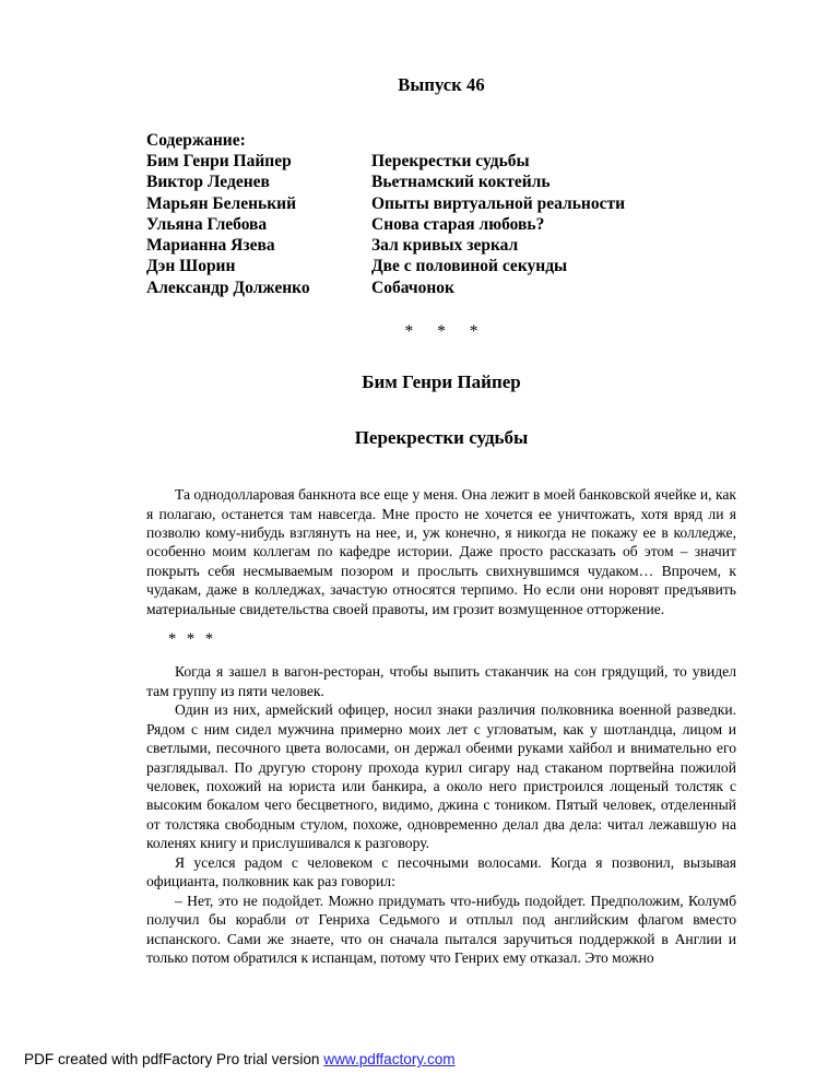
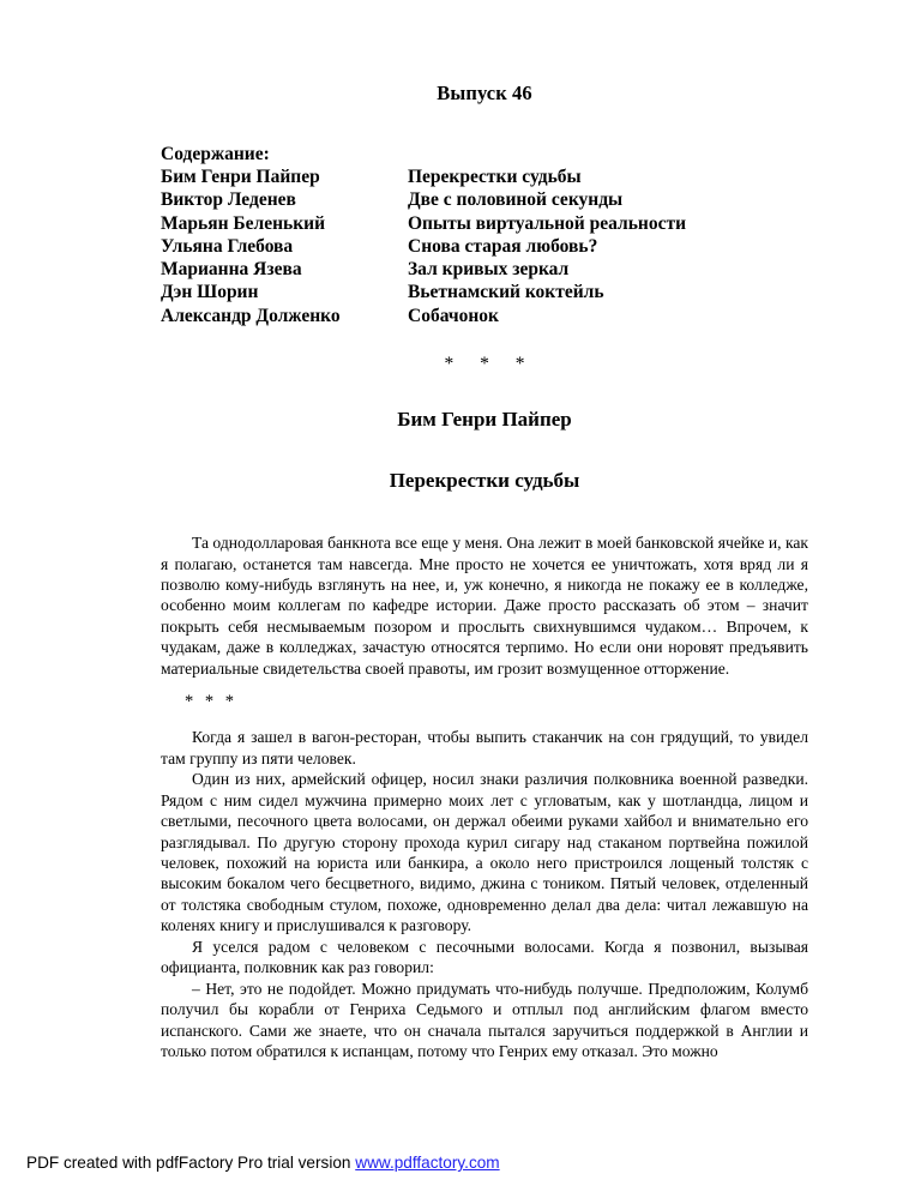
  Выпуск 46
  Содержание:
  Бим Генри Пайпер	Перекрестки судьбы
- Виктор Леденев	Вьетнамский коктейль
+ Виктор Леденев	Две с половиной секунды
  Марьян Беленький	Опыты виртуальной реальности
  Ульяна Глебова	Снова старая любовь?
  Марианна Язева	Зал кривых зеркал
- Дэн Шорин	Две с половиной секунды
+ Дэн Шорин	Вьетнамский коктейль
  Александр Долженко	Собачонок
  * * *
  Бим Генри Пайпер
  Перекрестки судьбы
  Та однодолларовая банкнота все еще у меня. Она лежит в моей банковской ячейке и, как я полагаю, останется там навсегда. Мне просто не хочется ее уничтожать, хотя вряд ли я позволю кому-нибудь взглянуть на нее, и, уж конечно, я никогда не покажу ее в колледже, особенно моим коллегам по кафедре истории. Даже просто рассказать об этом – значит покрыть себя несмываемым позором и прослыть свихнувшимся чудаком… Впрочем, к чудакам, даже в колледжах, зачастую относятся терпимо. Но если они норовят предъявить материальные свидетельства своей правоты, им грозит возмущенное отторжение.
  * * *
  Когда я зашел в вагон-ресторан, чтобы выпить стаканчик на сон грядущий, то увидел там группу из пяти человек.
  Один из них, армейский офицер, носил знаки различия полковника военной разведки. Рядом с ним сидел мужчина примерно моих лет с угловатым, как у шотландца, лицом и светлыми, песочного цвета волосами, он держал обеими руками хайбол и внимательно его разглядывал. По другую сторону прохода курил сигару над стаканом портвейна пожилой человек, похожий на юриста или банкира, а около него пристроился лощеный толстяк с высоким бокалом чего бесцветного, видимо, джина с тоником. Пятый человек, отделенный от толстяка свободным стулом, похоже, одновременно делал два дела: читал лежавшую на коленях книгу и прислушивался к разговору.
  Я уселся радом с человеком с песочными волосами. Когда я позвонил, вызывая официанта, полковник как раз говорил:
- – Нет, это не подойдет. Можно придумать что-нибудь подойдет. Предположим, Колумб получил бы корабли от Генриха Седьмого и отплыл под английским флагом вместо испанского. Сами же знаете, что он сначала пытался заручиться поддержкой в Англии и только потом обратился к испанцам, потому что Генрих ему отказал. Это можно
+ – Нет, это не подойдет. Можно придумать что-нибудь получше. Предположим, Колумб получил бы корабли от Генриха Седьмого и отплыл под английским флагом вместо испанского. Сами же знаете, что он сначала пытался заручиться поддержкой в Англии и только потом обратился к испанцам, потому что Генрих ему отказал. Это можно
  PDF created with pdfFactory Pro trial version www.pdffactory.com
